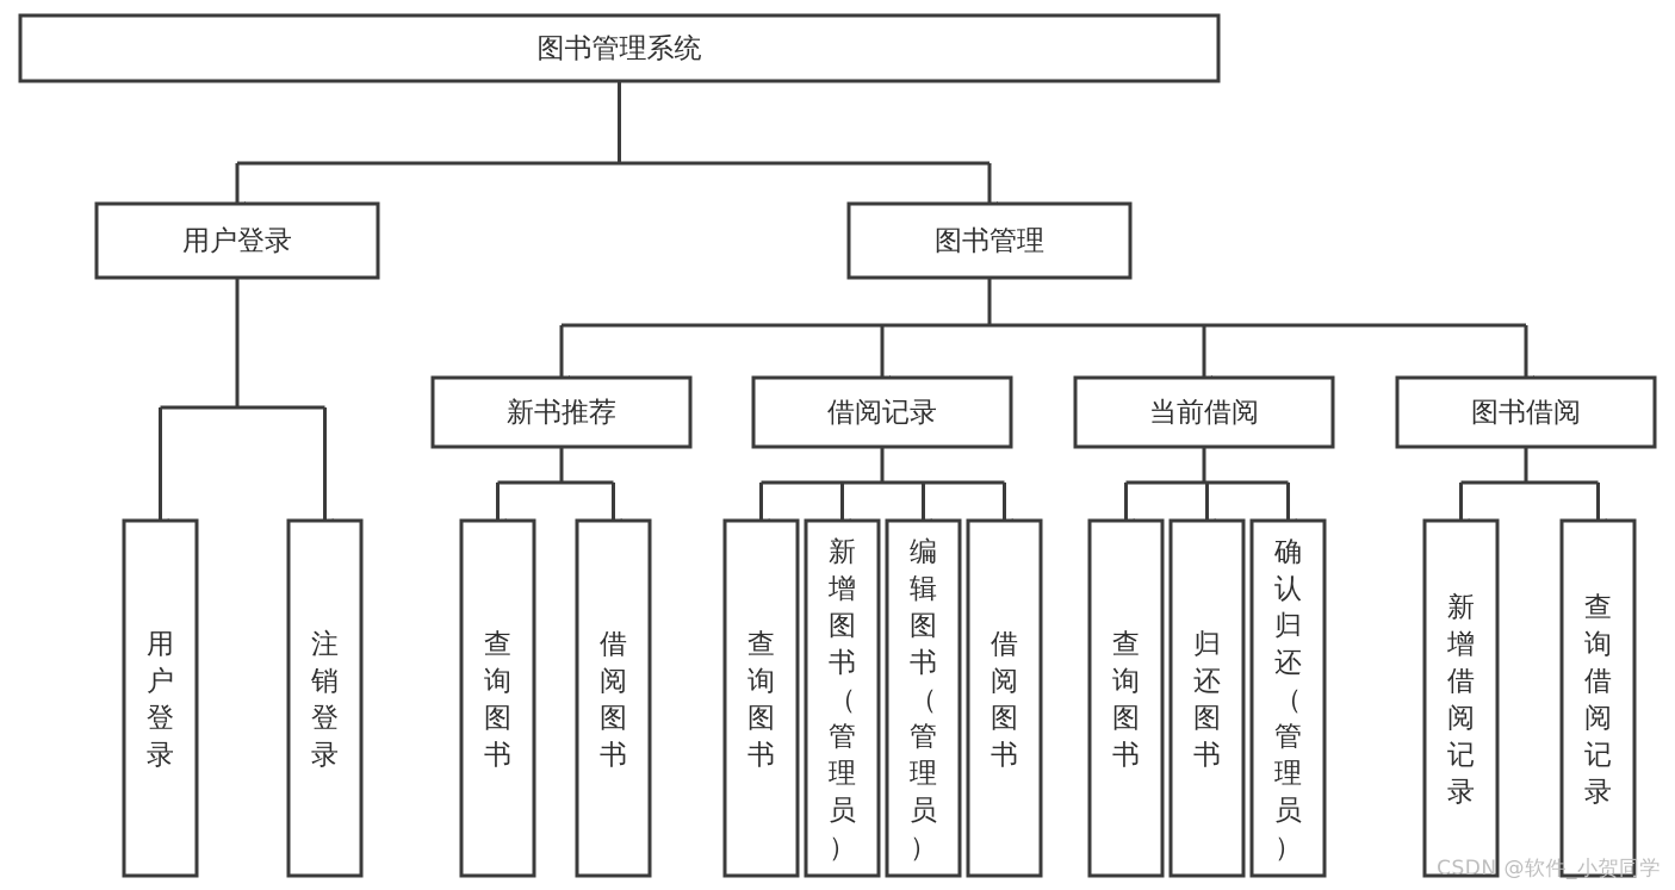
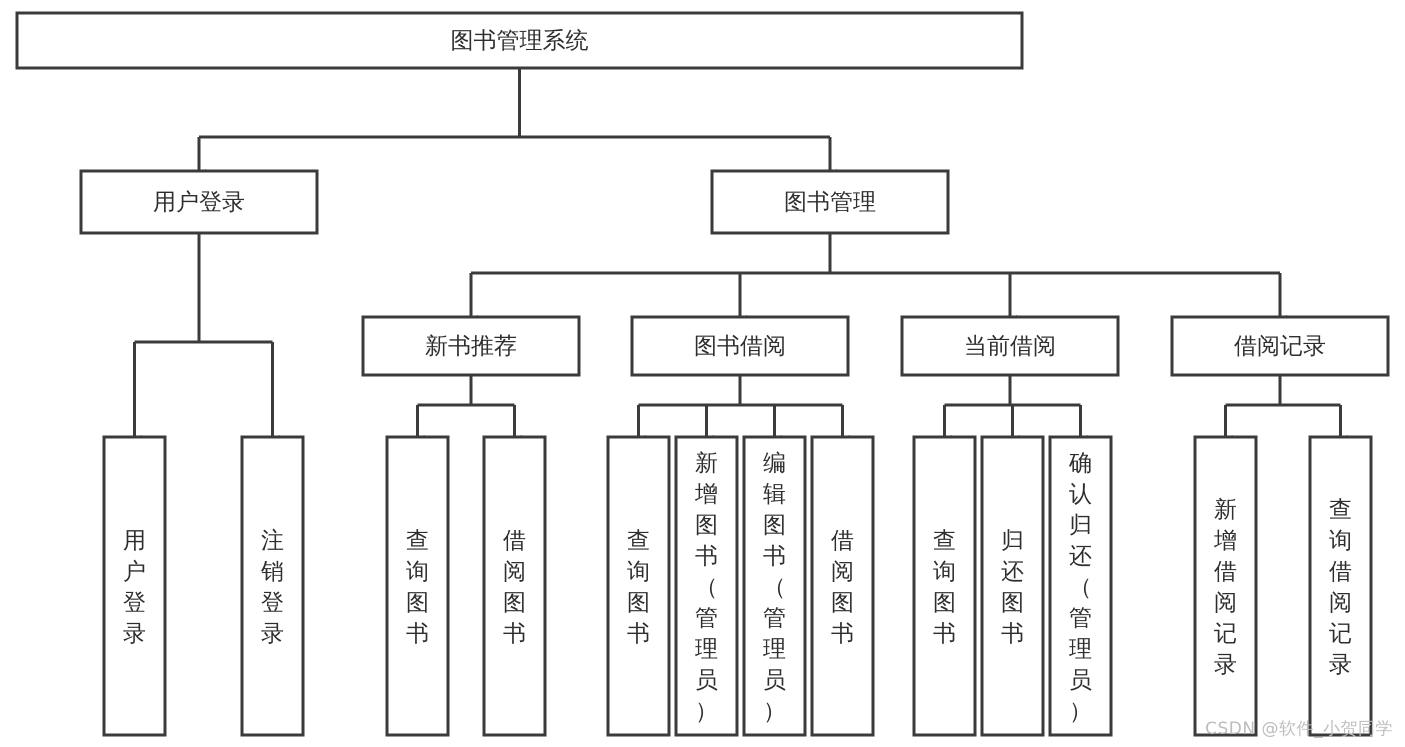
  图书管理系统
  用户登录
  图书管理
  用户登录
  注销登录
  新书推荐
- 借阅记录
+ 图书借阅
  当前借阅
- 图书借阅
+ 借阅记录
  查询图书
  借阅图书
  查询图书
  新增图书（管理员）
  编辑图书（管理员）
  借阅图书
  查询图书
  归还图书
  确认归还（管理员）
  新增借阅记录
  查询借阅记录
  CSDN @软件_小贺同学
